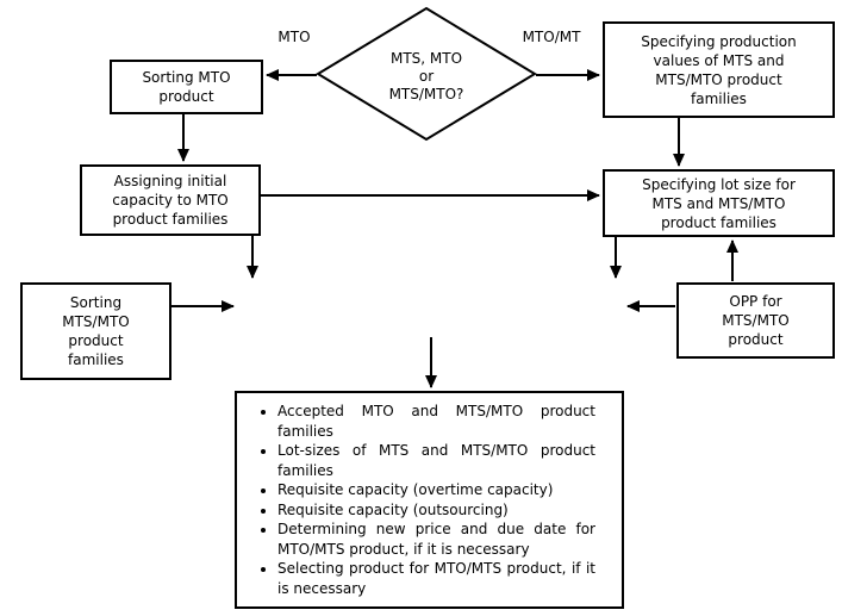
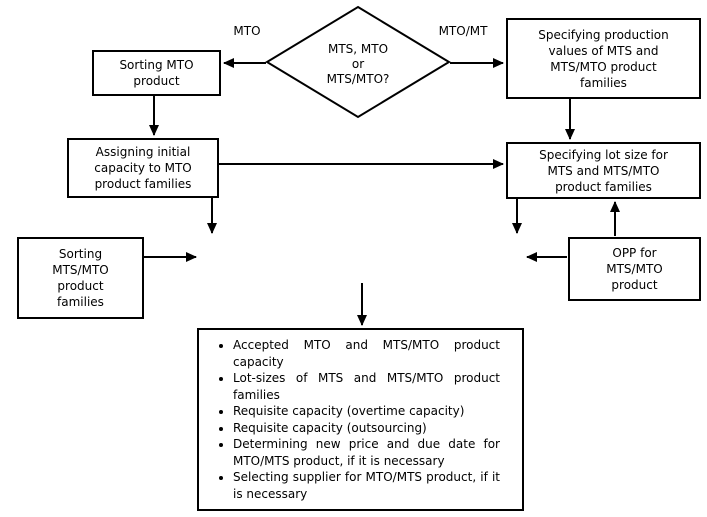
  MTS, MTO
  or
  MTS/MTO?
  MTO
  MTO/MT
  Sorting MTO
  product
  Specifying production
  values of MTS and
  MTS/MTO product
  families
  Assigning initial
  capacity to MTO
  product families
  Specifying lot size for
  MTS and MTS/MTO
  product families
  Sorting
  MTS/MTO
  product
  families
  OPP for
  MTS/MTO
  product
- Accepted MTO and MTS/MTO product families
+ Accepted MTO and MTS/MTO product capacity
  Lot-sizes of MTS and MTS/MTO product families
  Requisite capacity (overtime capacity)
  Requisite capacity (outsourcing)
  Determining new price and due date for MTO/MTS product, if it is necessary
- Selecting product for MTO/MTS product, if it is necessary
+ Selecting supplier for MTO/MTS product, if it is necessary
